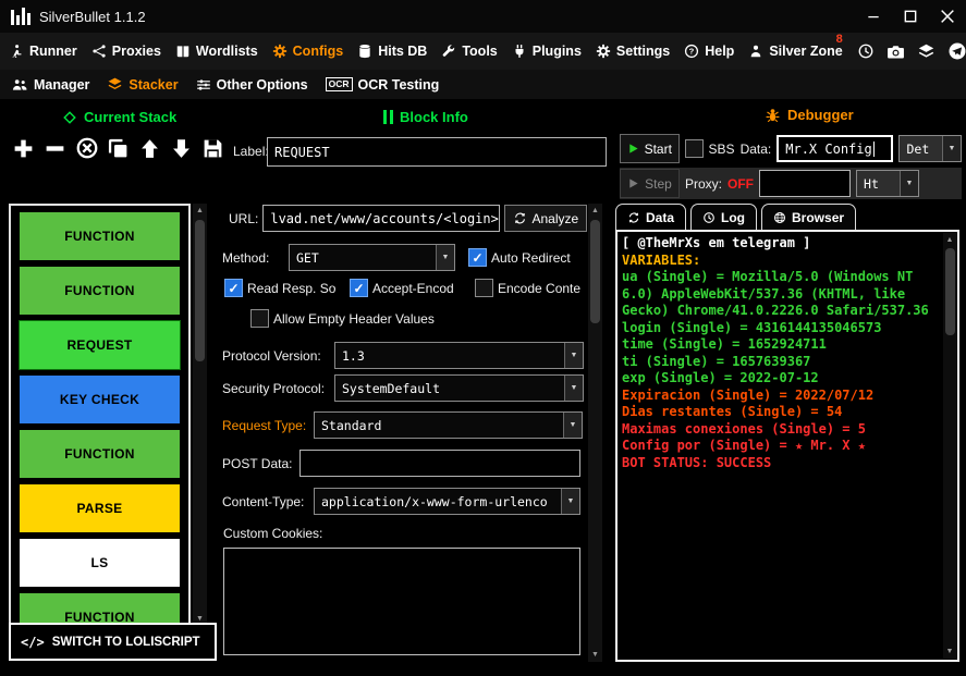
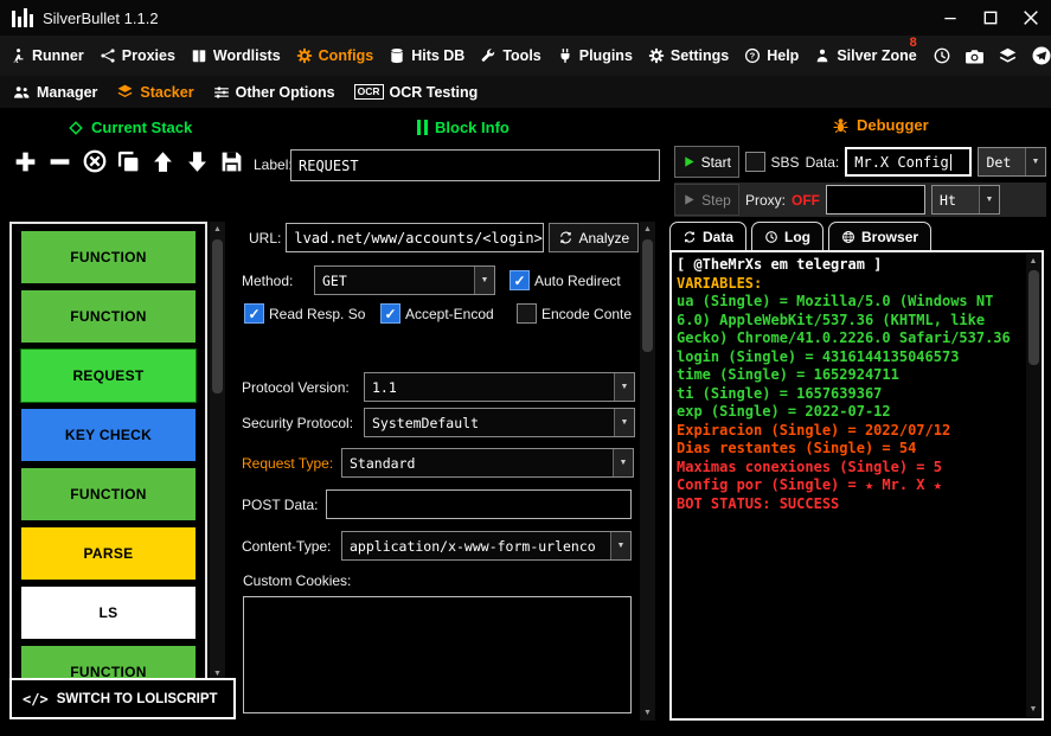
  SilverBullet 1.1.2
  Runner
  Proxies
  Wordlists
  Configs
  Hits DB
  Tools
  Plugins
  Settings
  ?
  Help
  Silver Zone
  8
  Manager
  Stacker
  Other Options
  OCR
  OCR Testing
  Current Stack
  Block Info
  Debugger
  Label
  REQUEST
  Start
  SBS
  Data:
  Mr.X Config
  Det
  Step
  Proxy:
  OFF
  Ht
  FUNCTION
  FUNCTION
  REQUEST
  KEY CHECK
  FUNCTION
  PARSE
  LS
  FUNCTION
  </>
  SWITCH TO LOLISCRIPT
  URL:
  lvad.net/www/accounts/<login>
  Analyze
  Method:
  GET
  ✓
  Auto Redirect
  ✓
  Read Resp. So
  ✓
  Accept-Encod
  Encode Conte
- Allow Empty Header Values
  Protocol Version:
- 1.3
+ 1.1
  Security Protocol:
  SystemDefault
  Request Type:
  Standard
  POST Data:
  Content-Type:
  application/x-www-form-urlenco
  Custom Cookies:
  Data
  Log
  Browser
  [ @TheMrXs em telegram ]
  VARIABLES:
  ua (Single) = Mozilla/5.0 (Windows NT 6.0) AppleWebKit/537.36 (KHTML, like Gecko) Chrome/41.0.2226.0 Safari/537.36
  login (Single) = 4316144135046573
  time (Single) = 1652924711
  ti (Single) = 1657639367
  exp (Single) = 2022-07-12
  Expiracion (Single) = 2022/07/12
  Dias restantes (Single) = 54
  Maximas conexiones (Single) = 5
  Config por (Single) = ★ Mr. X ★
  BOT STATUS: SUCCESS
